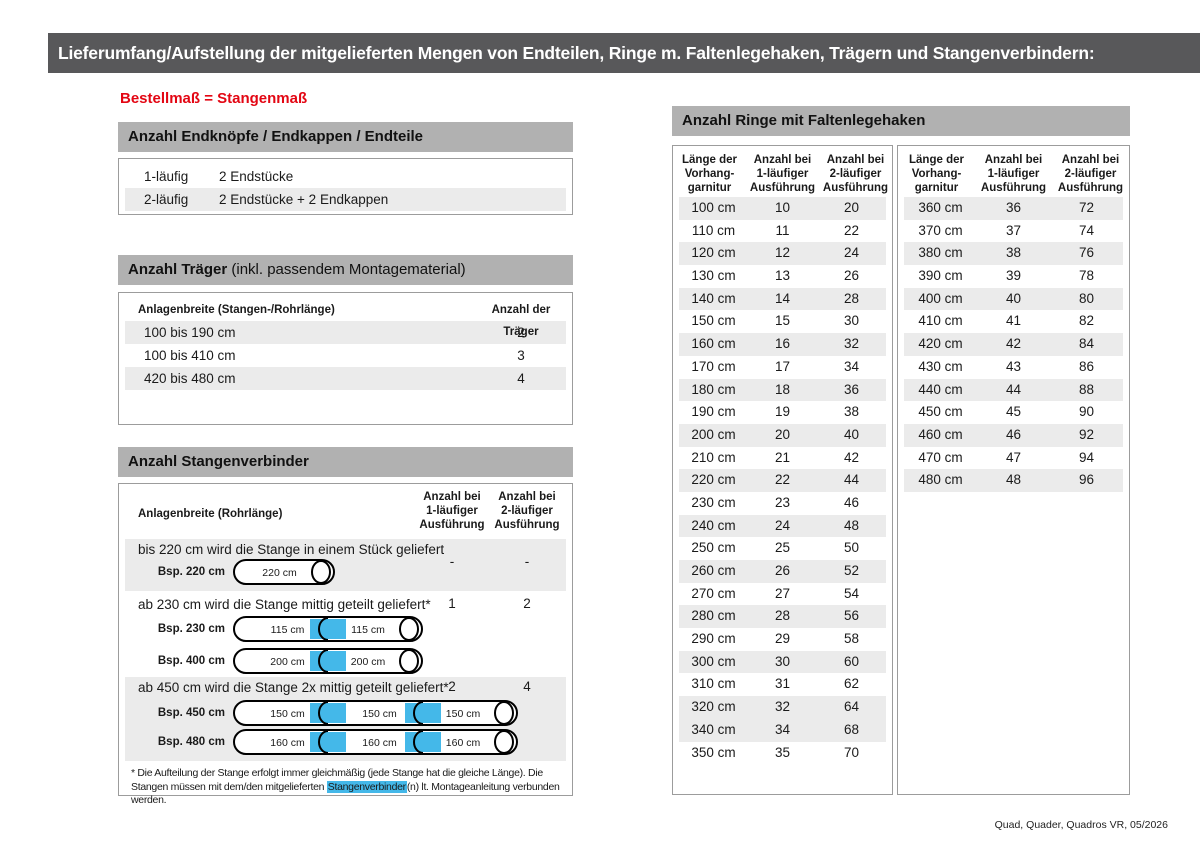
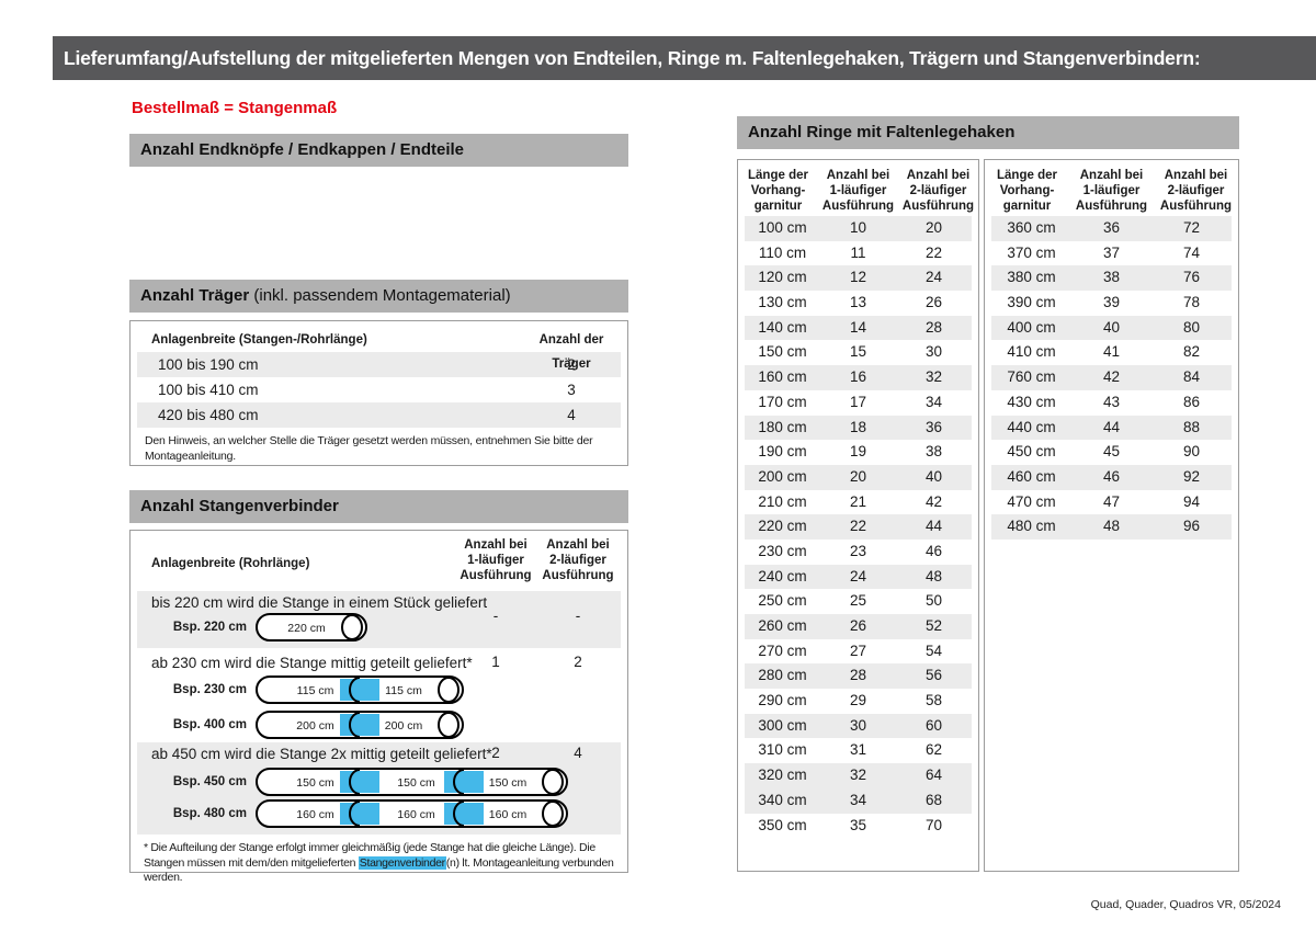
  Lieferumfang/Aufstellung der mitgelieferten Mengen von Endteilen, Ringe m. Faltenlegehaken, Trägern und Stangenverbindern:
  Bestellmaß = Stangenmaß
  Anzahl Endknöpfe / Endkappen / Endteile
- 1-läufig
- 2 Endstücke
- 2-läufig
- 2 Endstücke + 2 Endkappen
  Anzahl Träger (inkl. passendem Montagematerial)
  Anlagenbreite (Stangen-/Rohrlänge)
  Anzahl der Träger
  100 bis 190 cm
  2
  100 bis 410 cm
  3
  420 bis 480 cm
  4
+ Den Hinweis, an welcher Stelle die Träger gesetzt werden müssen, entnehmen Sie bitte der Montageanleitung.
  Anzahl Stangenverbinder
  Anlagenbreite (Rohrlänge)
  Anzahl bei
  1-läufiger
  Ausführung
  Anzahl bei
  2-läufiger
  Ausführung
  bis 220 cm wird die Stange in einem Stück geliefert
  -
  -
  Bsp. 220 cm
  220 cm
  ab 230 cm wird die Stange mittig geteilt geliefert*
  1
  2
  Bsp. 230 cm
  115 cm
  115 cm
  Bsp. 400 cm
  200 cm
  200 cm
  ab 450 cm wird die Stange 2x mittig geteilt geliefert*
  2
  4
  Bsp. 450 cm
  150 cm
  150 cm
  150 cm
  Bsp. 480 cm
  160 cm
  160 cm
  160 cm
  * Die Aufteilung der Stange erfolgt immer gleichmäßig (jede Stange hat die gleiche Länge). Die Stangen müssen mit dem/den mitgelieferten Stangenverbinder(n) lt. Montageanleitung verbunden werden.
  Anzahl Ringe mit Faltenlegehaken
  Länge der
  Vorhang-
  garnitur
  Anzahl bei
  1-läufiger
  Ausführung
  Anzahl bei
  2-läufiger
  Ausführung
  100 cm
  10
  20
  110 cm
  11
  22
  120 cm
  12
  24
  130 cm
  13
  26
  140 cm
  14
  28
  150 cm
  15
  30
  160 cm
  16
  32
  170 cm
  17
  34
  180 cm
  18
  36
  190 cm
  19
  38
  200 cm
  20
  40
  210 cm
  21
  42
  220 cm
  22
  44
  230 cm
  23
  46
  240 cm
  24
  48
  250 cm
  25
  50
  260 cm
  26
  52
  270 cm
  27
  54
  280 cm
  28
  56
  290 cm
  29
  58
  300 cm
  30
  60
  310 cm
  31
  62
  320 cm
  32
  64
  340 cm
  34
  68
  350 cm
  35
  70
  Länge der
  Vorhang-
  garnitur
  Anzahl bei
  1-läufiger
  Ausführung
  Anzahl bei
  2-läufiger
  Ausführung
  360 cm
  36
  72
  370 cm
  37
  74
  380 cm
  38
  76
  390 cm
  39
  78
  400 cm
  40
  80
  410 cm
  41
  82
- 420 cm
+ 760 cm
  42
  84
  430 cm
  43
  86
  440 cm
  44
  88
  450 cm
  45
  90
  460 cm
  46
  92
  470 cm
  47
  94
  480 cm
  48
  96
- Quad, Quader, Quadros VR, 05/2026
+ Quad, Quader, Quadros VR, 05/2024
